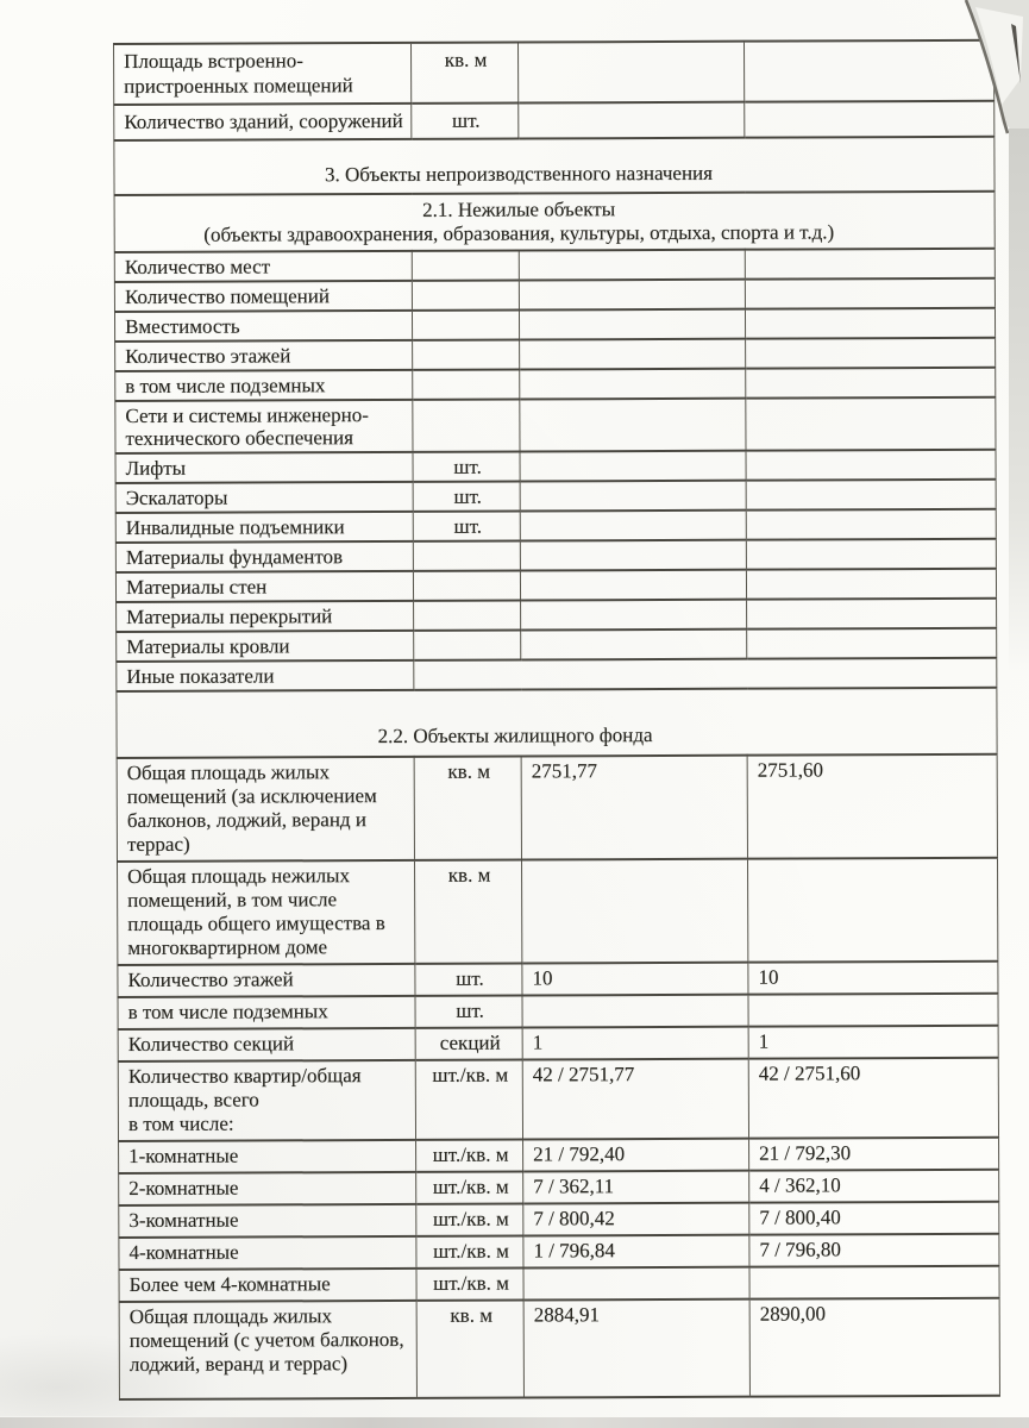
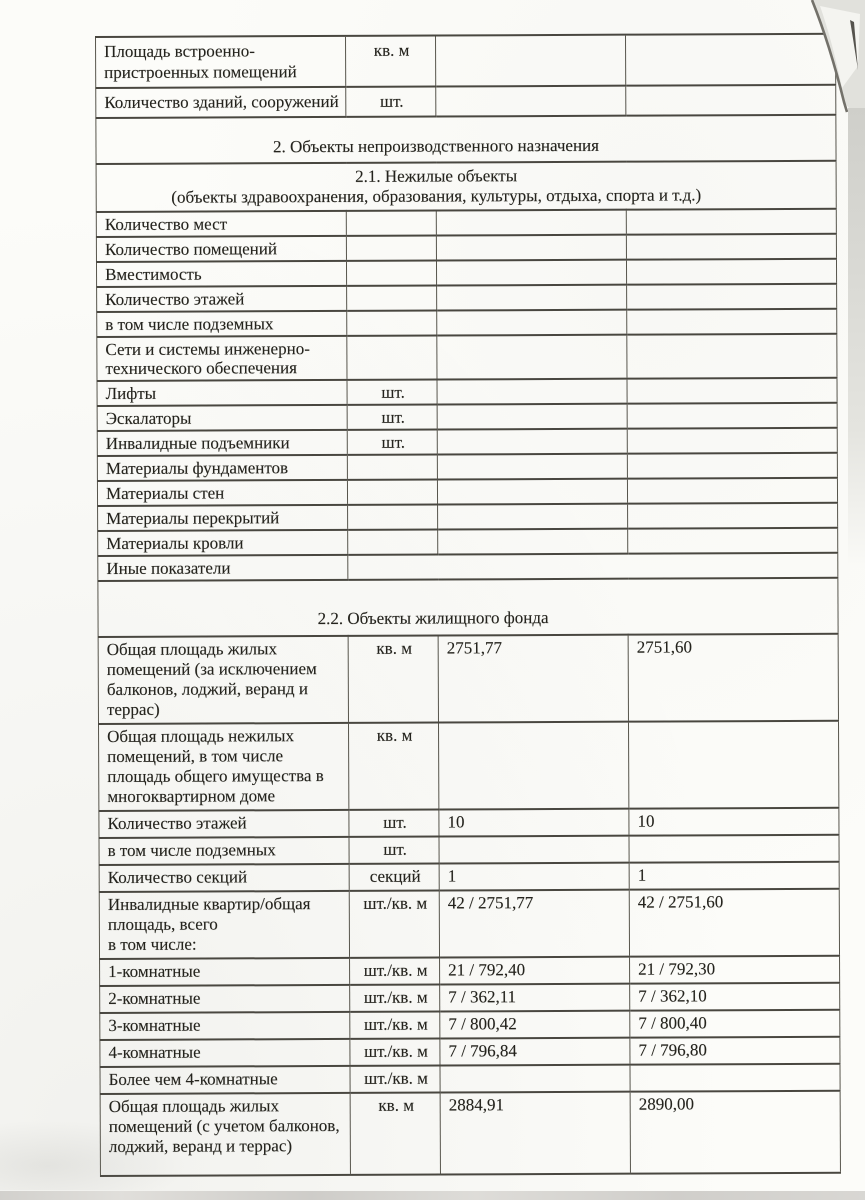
  Площадь встроенно- пристроенных помещений	кв. м
  Количество зданий, сооружений	шт.
- 3. Объекты непроизводственного назначения
+ 2. Объекты непроизводственного назначения
  2.1. Нежилые объекты (объекты здравоохранения, образования, культуры, отдыха, спорта и т.д.)
  Количество мест
  Количество помещений
  Вместимость
  Количество этажей
  в том числе подземных
  Сети и системы инженерно- технического обеспечения
  Лифты	шт.
  Эскалаторы	шт.
  Инвалидные подъемники	шт.
  Материалы фундаментов
  Материалы стен
  Материалы перекрытий
  Материалы кровли
  Иные показатели
  2.2. Объекты жилищного фонда
  Общая площадь жилых помещений (за исключением балконов, лоджий, веранд и террас)	кв. м	2751,77	2751,60
  Общая площадь нежилых помещений, в том числе площадь общего имущества в многоквартирном доме	кв. м
  Количество этажей	шт.	10	10
  в том числе подземных	шт.
  Количество секций	секций	1	1
- Количество квартир/общая площадь, всего в том числе:	шт./кв. м	42 / 2751,77	42 / 2751,60
+ Инвалидные квартир/общая площадь, всего в том числе:	шт./кв. м	42 / 2751,77	42 / 2751,60
  1-комнатные	шт./кв. м	21 / 792,40	21 / 792,30
- 2-комнатные	шт./кв. м	7 / 362,11	4 / 362,10
+ 2-комнатные	шт./кв. м	7 / 362,11	7 / 362,10
  3-комнатные	шт./кв. м	7 / 800,42	7 / 800,40
- 4-комнатные	шт./кв. м	1 / 796,84	7 / 796,80
+ 4-комнатные	шт./кв. м	7 / 796,84	7 / 796,80
  Более чем 4-комнатные	шт./кв. м
  Общая площадь жилых (с учетом балконов, ранд и террас)	кв. м	2884,91	2890,00
